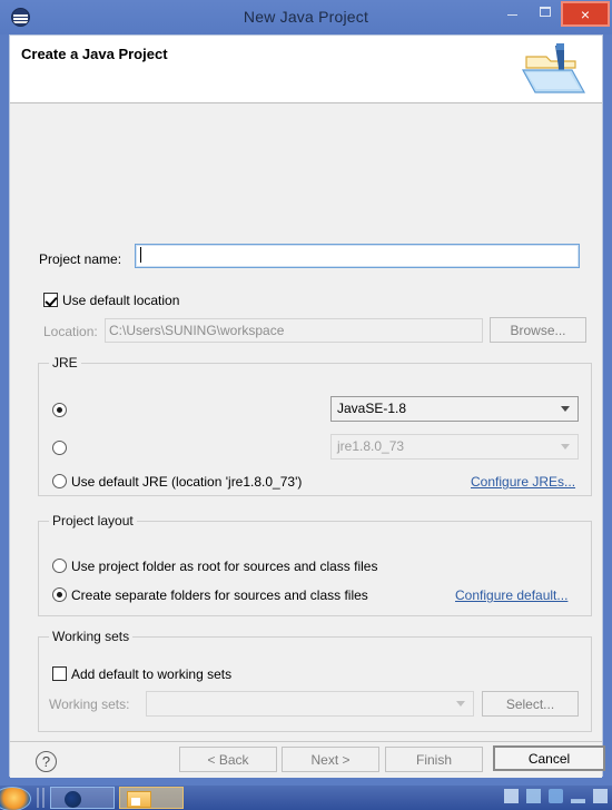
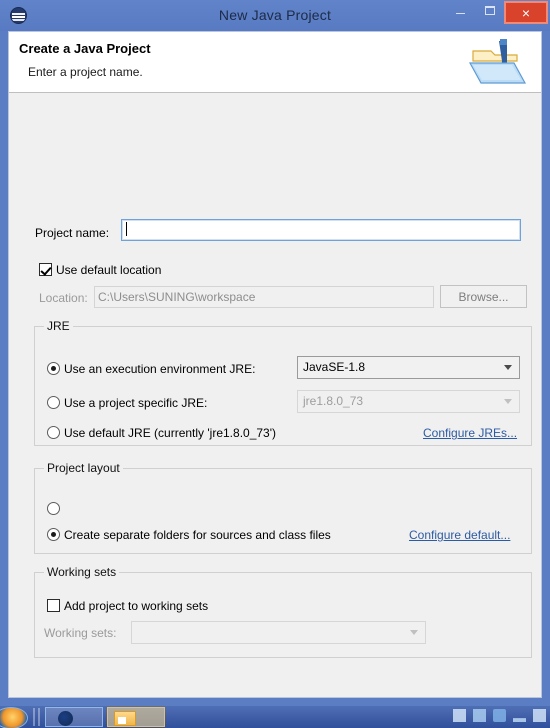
  New Java Project
  ×
  Create a Java Project
+ Enter a project name.
  Project name:
  Use default location
  Location:
  C:\Users\SUNING\workspace
  Browse...
  JRE
+ Use an execution environment JRE:
  JavaSE-1.8
+ Use a project specific JRE:
  jre1.8.0_73
- Use default JRE (location 'jre1.8.0_73')
+ Use default JRE (currently 'jre1.8.0_73')
  Configure JREs...
  Project layout
- Use project folder as root for sources and class files
  Create separate folders for sources and class files
  Configure default...
  Working sets
- Add default to working sets
+ Add project to working sets
  Working sets:
- Select...
- ?
- < Back
- Next >
- Finish
- Cancel
